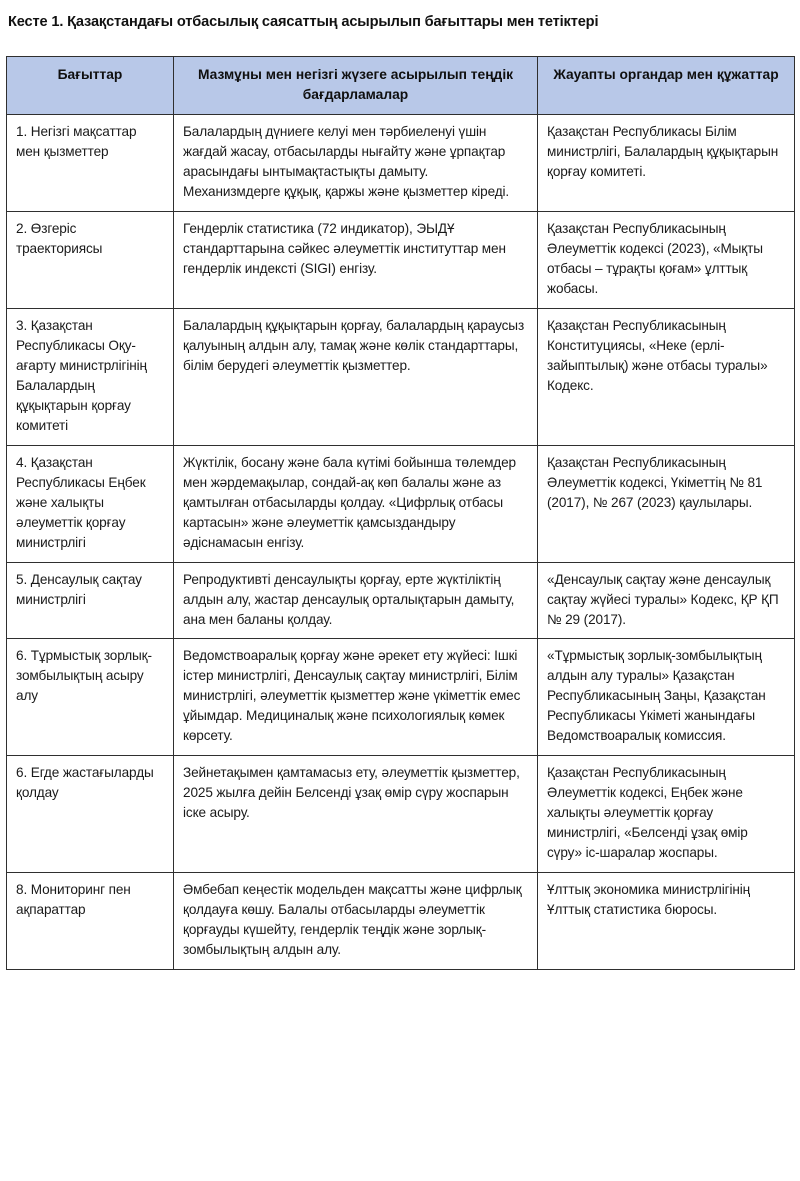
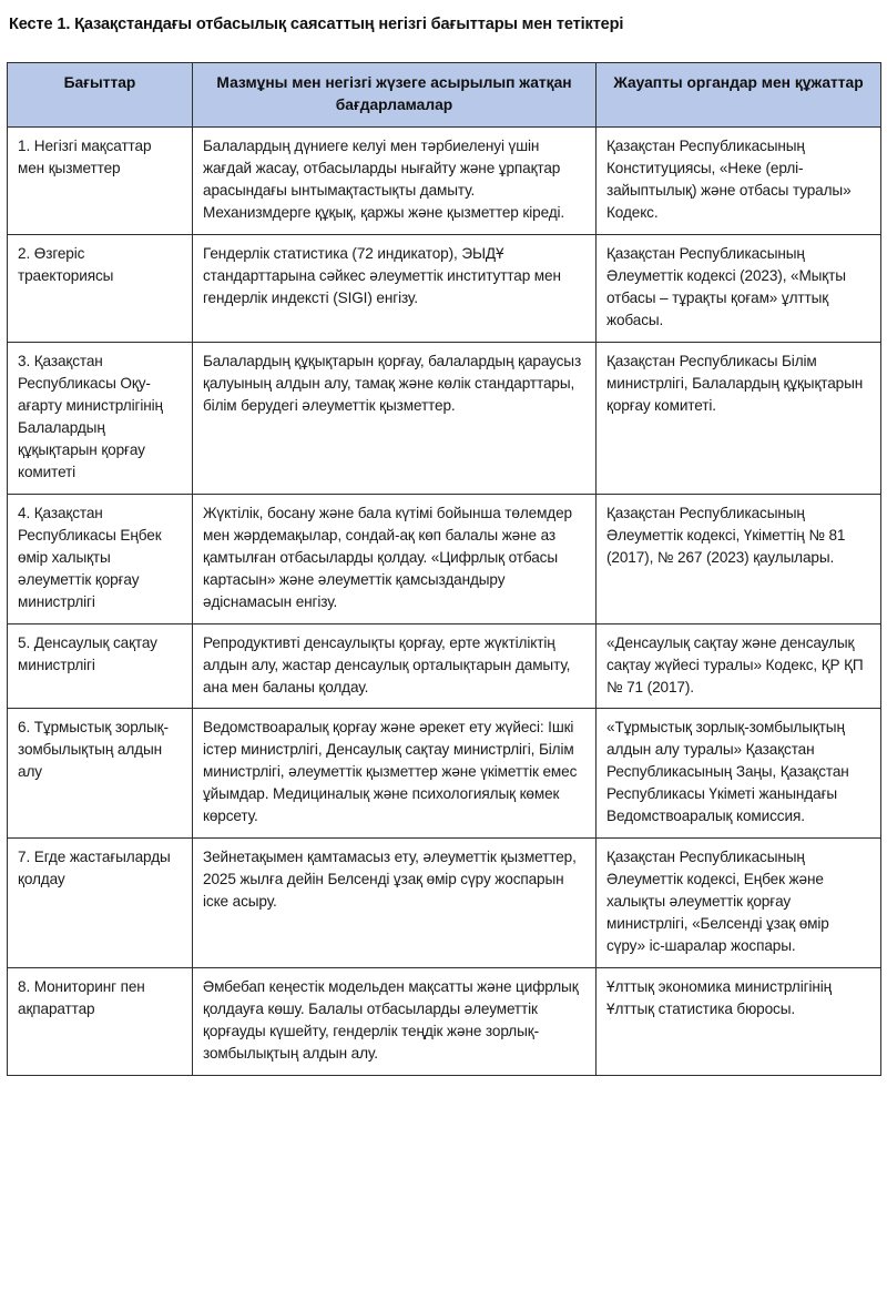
- Кесте 1. Қазақстандағы отбасылық саясаттың асырылып бағыттары мен тетіктері
+ Кесте 1. Қазақстандағы отбасылық саясаттың негізгі бағыттары мен тетіктері
- Бағыттар	Мазмұны мен негізгі жүзеге асырылып теңдік бағдарламалар	Жауапты органдар мен құжаттар
+ Бағыттар	Мазмұны мен негізгі жүзеге асырылып жатқан бағдарламалар	Жауапты органдар мен құжаттар
- 1. Негізгі мақсаттар мен қызметтер	Балалардың дүниеге келуі мен тәрбиеленуі үшін жағдай жасау, отбасыларды нығайту және ұрпақтар арасындағы ынтымақтастықты дамыту. Механизмдерге құқық, қаржы және қызметтер кіреді.	Қазақстан Республикасы Білім министрлігі, Балалардың құқықтарын қорғау комитеті.
+ 1. Негізгі мақсаттар мен қызметтер	Балалардың дүниеге келуі мен тәрбиеленуі үшін жағдай жасау, отбасыларды нығайту және ұрпақтар арасындағы ынтымақтастықты дамыту. Механизмдерге құқық, қаржы және қызметтер кіреді.	Қазақстан Республикасының Конституциясы, «Неке (ерлі-зайыптылық) және отбасы туралы» Кодекс.
  2. Өзгеріс траекториясы	Гендерлік статистика (72 индикатор), ЭЫДҰ стандарттарына сәйкес әлеуметтік институттар мен гендерлік индексті (SIGI) енгізу.	Қазақстан Республикасының Әлеуметтік кодексі (2023), «Мықты отбасы – тұрақты қоғам» ұлттық жобасы.
- 3. Қазақстан Республикасы Оқу-ағарту министрлігінің Балалардың құқықтарын қорғау комитеті	Балалардың құқықтарын қорғау, балалардың қараусыз қалуының алдын алу, тамақ және көлік стандарттары, білім берудегі әлеуметтік қызметтер.	Қазақстан Республикасының Конституциясы, «Неке (ерлі-зайыптылық) және отбасы туралы» Кодекс.
+ 3. Қазақстан Республикасы Оқу-ағарту министрлігінің Балалардың құқықтарын қорғау комитеті	Балалардың құқықтарын қорғау, балалардың қараусыз қалуының алдын алу, тамақ және көлік стандарттары, білім берудегі әлеуметтік қызметтер.	Қазақстан Республикасы Білім министрлігі, Балалардың құқықтарын қорғау комитеті.
- 4. Қазақстан Республикасы Еңбек және халықты әлеуметтік қорғау министрлігі	Жүктілік, босану және бала күтімі бойынша төлемдер мен жәрдемақылар, сондай-ақ көп балалы және аз қамтылған отбасыларды қолдау. «Цифрлық отбасы картасын» және әлеуметтік қамсыздандыру әдіснамасын енгізу.	Қазақстан Республикасының Әлеуметтік кодексі, Үкіметтің № 81 (2017), № 267 (2023) қаулылары.
+ 4. Қазақстан Республикасы Еңбек өмір халықты әлеуметтік қорғау министрлігі	Жүктілік, босану және бала күтімі бойынша төлемдер мен жәрдемақылар, сондай-ақ көп балалы және аз қамтылған отбасыларды қолдау. «Цифрлық отбасы картасын» және әлеуметтік қамсыздандыру әдіснамасын енгізу.	Қазақстан Республикасының Әлеуметтік кодексі, Үкіметтің № 81 (2017), № 267 (2023) қаулылары.
- 5. Денсаулық сақтау министрлігі	Репродуктивті денсаулықты қорғау, ерте жүктіліктің алдын алу, жастар денсаулық орталықтарын дамыту, ана мен баланы қолдау.	«Денсаулық сақтау және денсаулық сақтау жүйесі туралы» Кодекс, ҚР ҚП № 29 (2017).
+ 5. Денсаулық сақтау министрлігі	Репродуктивті денсаулықты қорғау, ерте жүктіліктің алдын алу, жастар денсаулық орталықтарын дамыту, ана мен баланы қолдау.	«Денсаулық сақтау және денсаулық сақтау жүйесі туралы» Кодекс, ҚР ҚП № 71 (2017).
- 6. Тұрмыстық зорлық-зомбылықтың асыру алу	Ведомствоаралық қорғау және әрекет ету жүйесі: Ішкі істер министрлігі, Денсаулық сақтау министрлігі, Білім министрлігі, әлеуметтік қызметтер және үкіметтік емес ұйымдар. Медициналық және психологиялық көмек көрсету.	«Тұрмыстық зорлық-зомбылықтың алдын алу туралы» Қазақстан Республикасының Заңы, Қазақстан Республикасы Үкіметі жанындағы Ведомствоаралық комиссия.
+ 6. Тұрмыстық зорлық-зомбылықтың алдын алу	Ведомствоаралық қорғау және әрекет ету жүйесі: Ішкі істер министрлігі, Денсаулық сақтау министрлігі, Білім министрлігі, әлеуметтік қызметтер және үкіметтік емес ұйымдар. Медициналық және психологиялық көмек көрсету.	«Тұрмыстық зорлық-зомбылықтың алдын алу туралы» Қазақстан Республикасының Заңы, Қазақстан Республикасы Үкіметі жанындағы Ведомствоаралық комиссия.
- 6. Егде жастағыларды қолдау	Зейнетақымен қамтамасыз ету, әлеуметтік қызметтер, 2025 жылға дейін Белсенді ұзақ өмір сүру жоспарын іске асыру.	Қазақстан Республикасының Әлеуметтік кодексі, Еңбек және халықты әлеуметтік қорғау министрлігі, «Белсенді ұзақ өмір сүру» іс-шаралар жоспары.
+ 7. Егде жастағыларды қолдау	Зейнетақымен қамтамасыз ету, әлеуметтік қызметтер, 2025 жылға дейін Белсенді ұзақ өмір сүру жоспарын іске асыру.	Қазақстан Республикасының Әлеуметтік кодексі, Еңбек және халықты әлеуметтік қорғау министрлігі, «Белсенді ұзақ өмір сүру» іс-шаралар жоспары.
  8. Мониторинг пен ақпараттар	Әмбебап кеңестік модельден мақсатты және цифрлық қолдауға көшу. Балалы отбасыларды әлеуметтік қорғауды күшейту, гендерлік теңдік және зорлық-зомбылықтың алдын алу.	Ұлттық экономика министрлігінің Ұлттық статистика бюросы.
